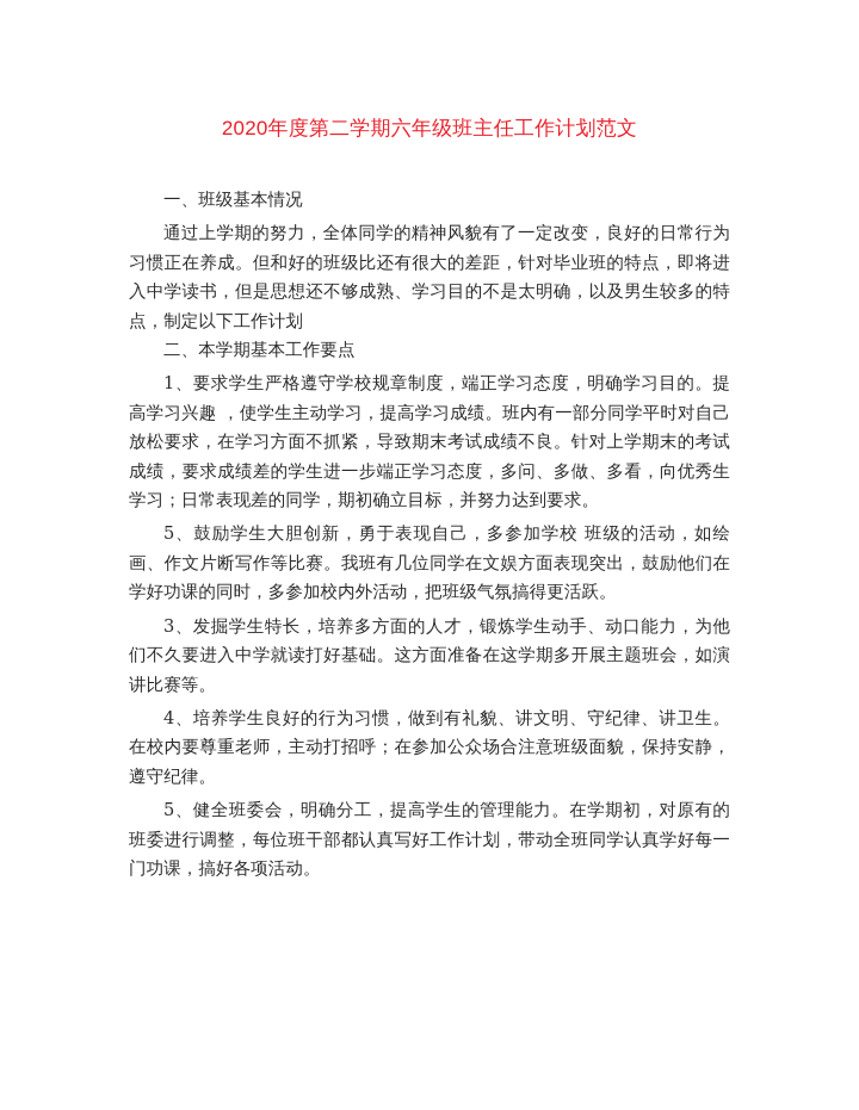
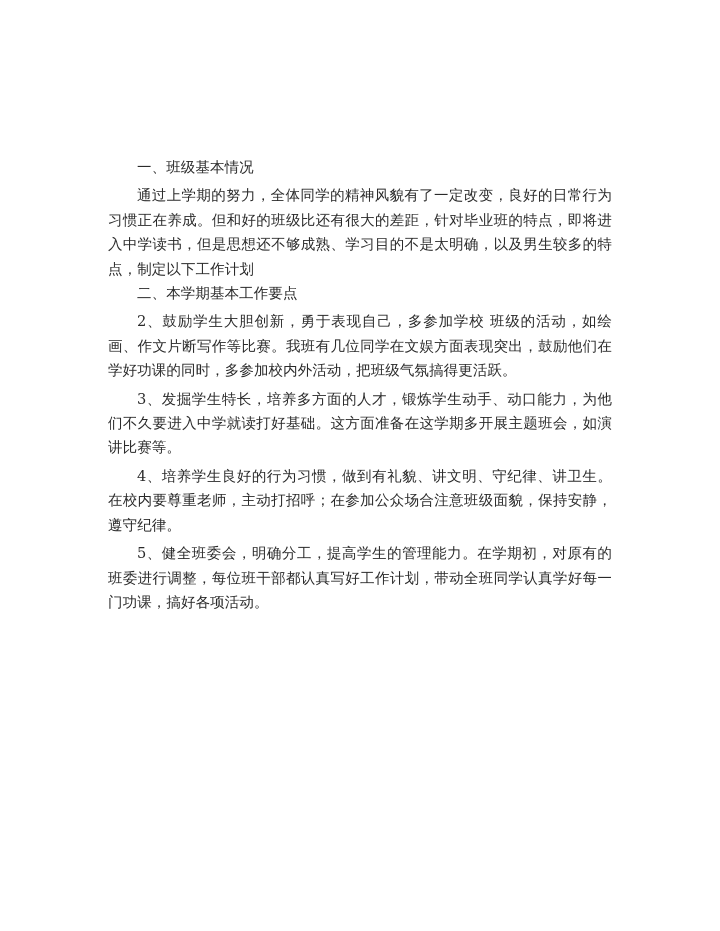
- 2020年度第二学期六年级班主任工作计划范文
  一、班级基本情况
  通过上学期的努力，全体同学的精神风貌有了一定改变，良好的日常行为习惯正在养成。但和好的班级比还有很大的差距，针对毕业班的特点，即将进入中学读书，但是思想还不够成熟、学习目的不是太明确，以及男生较多的特点，制定以下工作计划
  二、本学期基本工作要点
- 1、要求学生严格遵守学校规章制度，端正学习态度，明确学习目的。提高学习兴趣 ，使学生主动学习，提高学习成绩。班内有一部分同学平时对自己放松要求，在学习方面不抓紧，导致期末考试成绩不良。针对上学期末的考试成绩，要求成绩差的学生进一步端正学习态度，多问、多做、多看，向优秀生学习；日常表现差的同学，期初确立目标，并努力达到要求。
- 5、鼓励学生大胆创新，勇于表现自己，多参加学校 班级的活动，如绘画、作文片断写作等比赛。我班有几位同学在文娱方面表现突出，鼓励他们在学好功课的同时，多参加校内外活动，把班级气氛搞得更活跃。
+ 2、鼓励学生大胆创新，勇于表现自己，多参加学校 班级的活动，如绘画、作文片断写作等比赛。我班有几位同学在文娱方面表现突出，鼓励他们在学好功课的同时，多参加校内外活动，把班级气氛搞得更活跃。
  3、发掘学生特长，培养多方面的人才，锻炼学生动手、动口能力，为他们不久要进入中学就读打好基础。这方面准备在这学期多开展主题班会，如演讲比赛等。
  4、培养学生良好的行为习惯，做到有礼貌、讲文明、守纪律、讲卫生。在校内要尊重老师，主动打招呼；在参加公众场合注意班级面貌，保持安静，遵守纪律。
  5、健全班委会，明确分工，提高学生的管理能力。在学期初，对原有的班委进行调整，每位班干部都认真写好工作计划，带动全班同学认真学好每一门功课，搞好各项活动。
